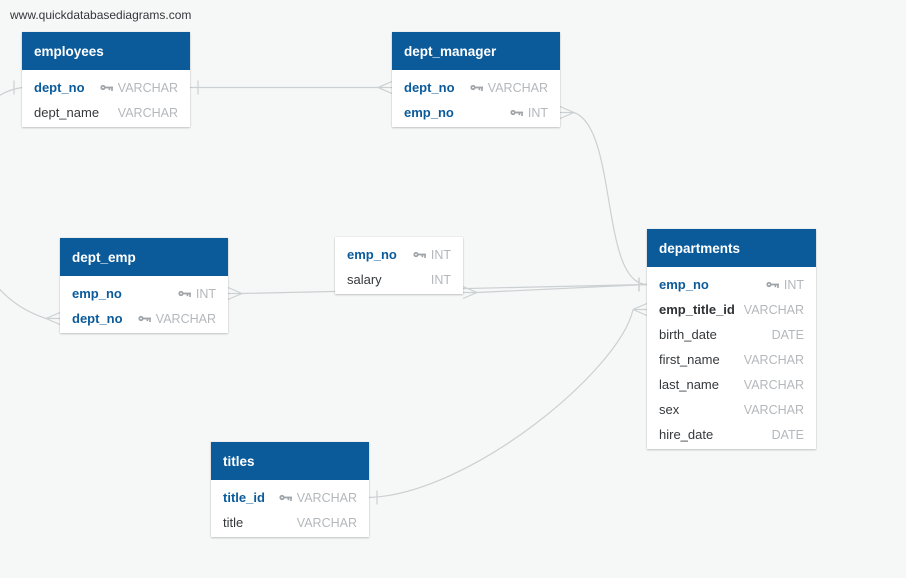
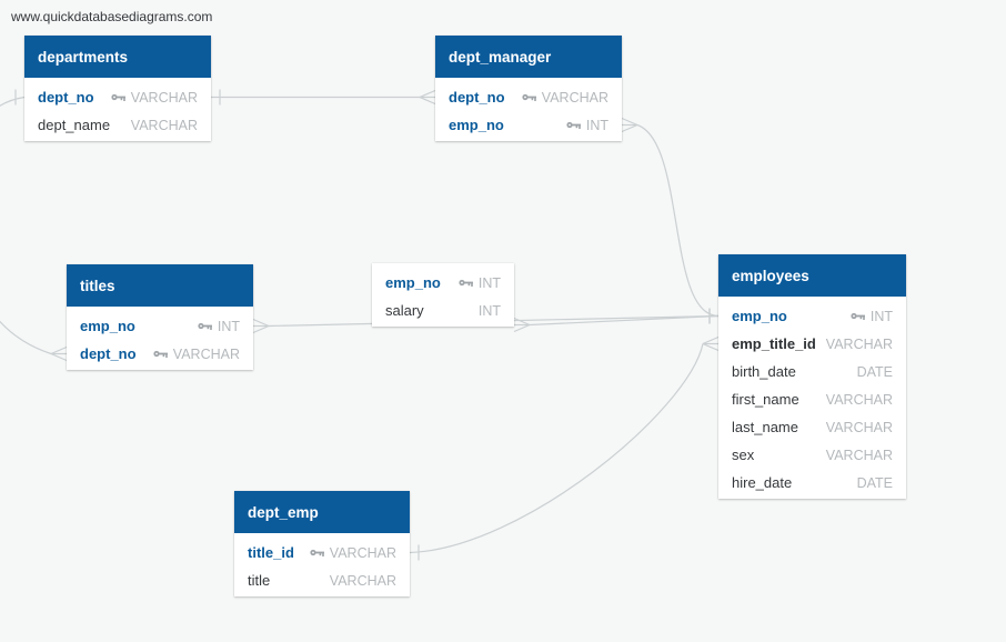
  www.quickdatabasediagrams.com
- employees
+ departments
  dept_no
  VARCHAR
  dept_name
  VARCHAR
  dept_manager
  dept_no
  VARCHAR
  emp_no
  INT
- dept_emp
+ titles
  emp_no
  INT
  dept_no
  VARCHAR
  emp_no
  INT
  salary
  INT
- departments
+ employees
  emp_no
  INT
  emp_title_id
  VARCHAR
  birth_date
  DATE
  first_name
  VARCHAR
  last_name
  VARCHAR
  sex
  VARCHAR
  hire_date
  DATE
- titles
+ dept_emp
  title_id
  VARCHAR
  title
  VARCHAR
